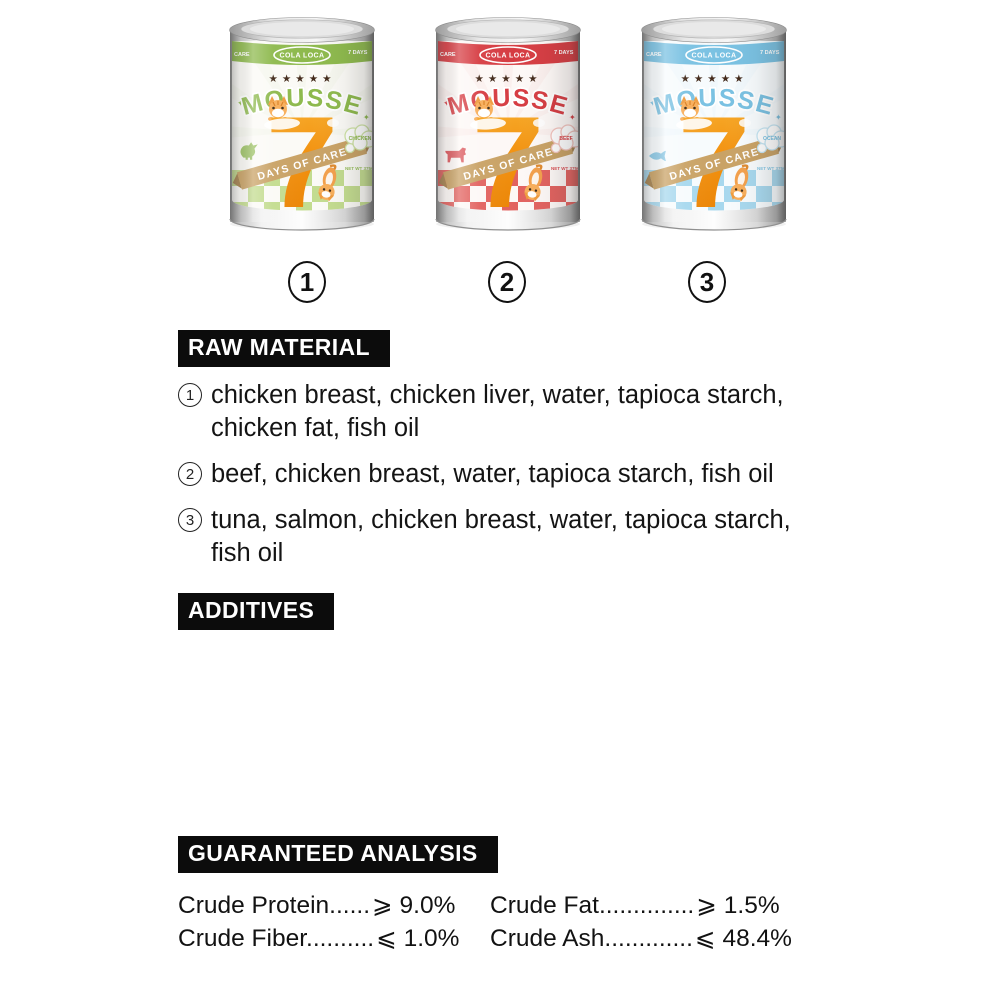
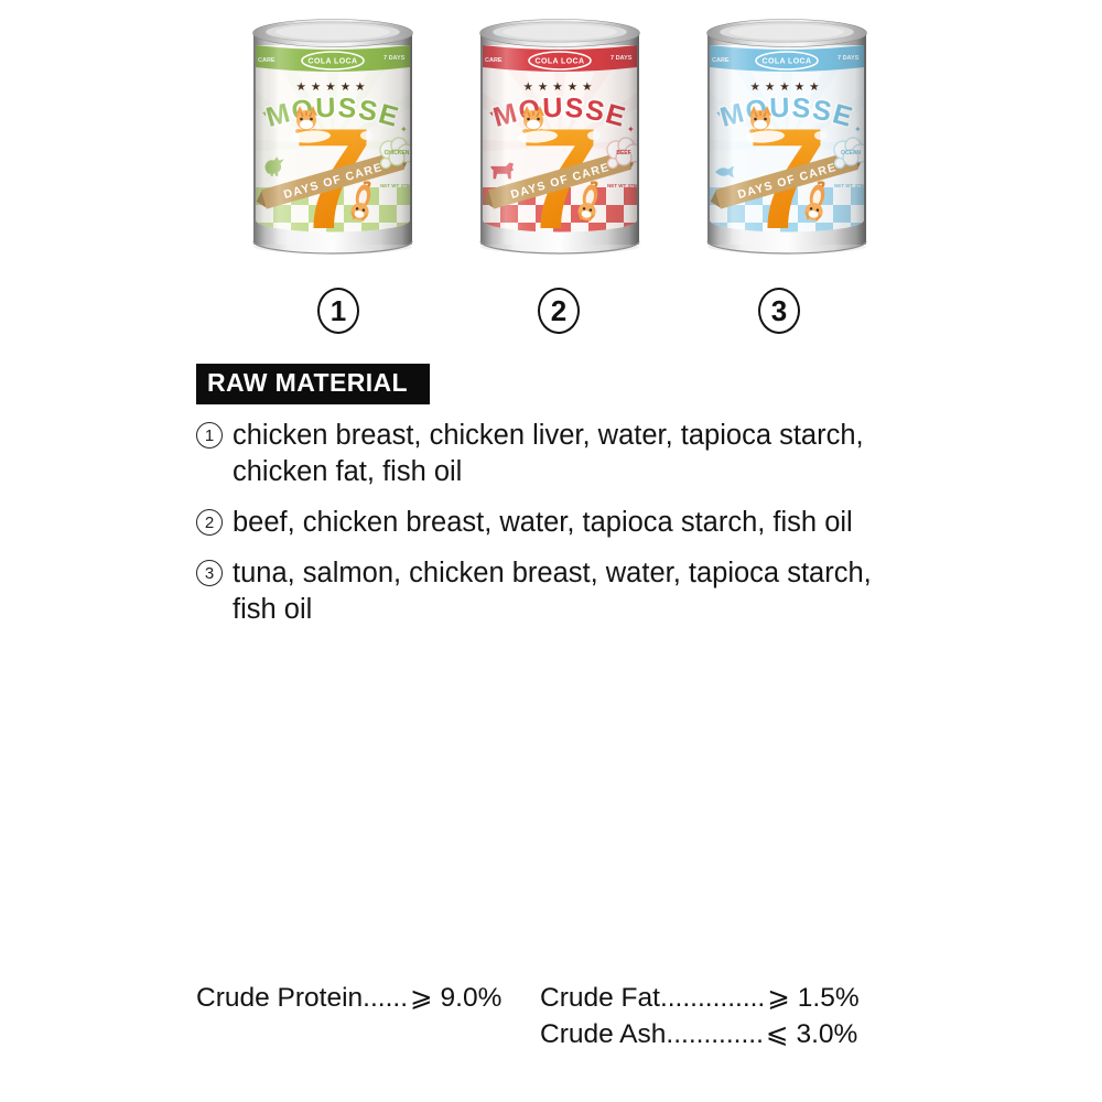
  1
  2
  3
  RAW MATERIAL
  1
  chicken breast, chicken liver, water, tapioca starch,
  chicken fat, fish oil
  2
  beef, chicken breast, water, tapioca starch, fish oil
  3
  tuna, salmon, chicken breast, water, tapioca starch,
  fish oil
- ADDITIVES
- GUARANTEED ANALYSIS
  Crude Protein......⩾ 9.0%
- Crude Fiber..........⩽ 1.0%
  Crude Fat..............⩾ 1.5%
- Crude Ash.............⩽ 48.4%
+ Crude Ash.............⩽ 3.0%
